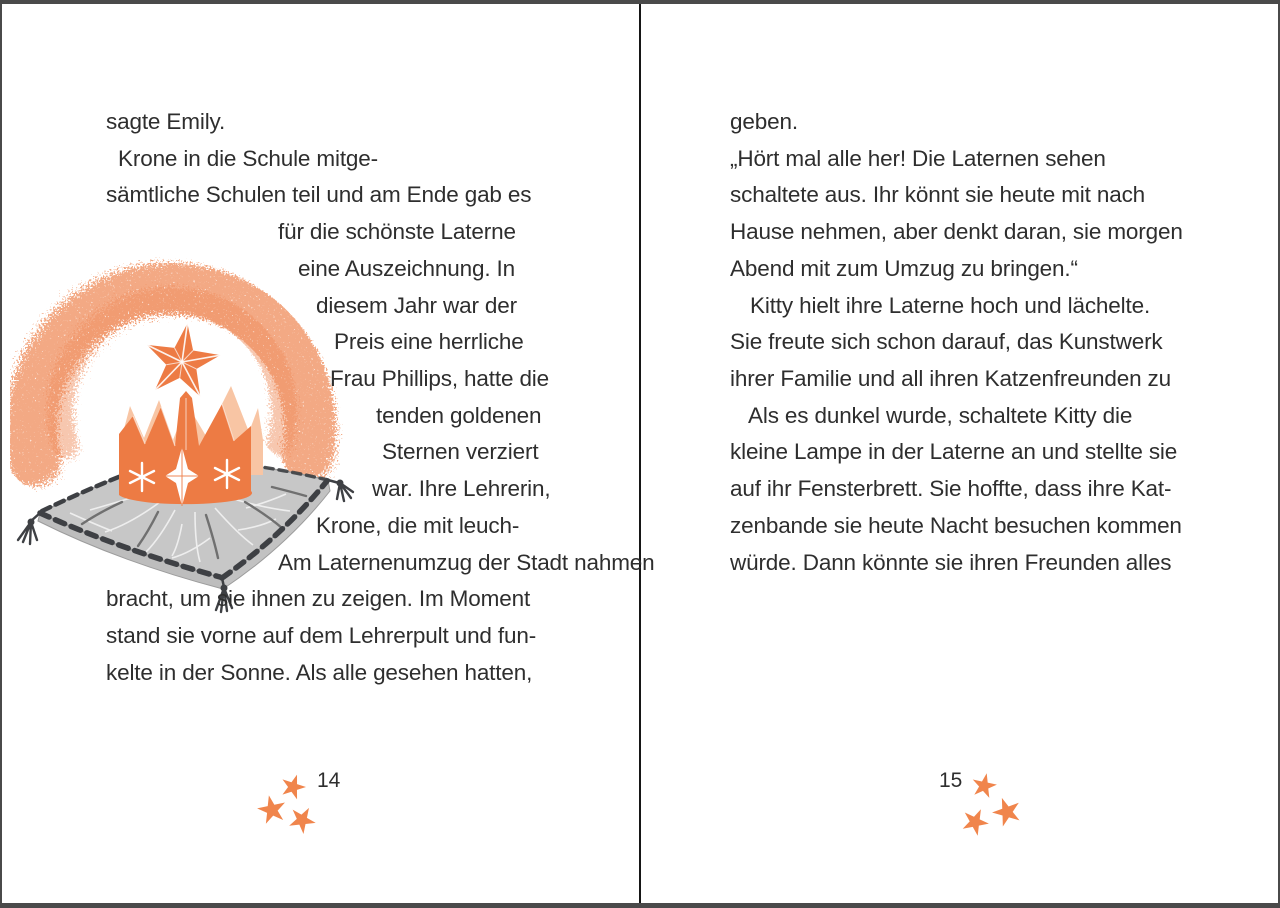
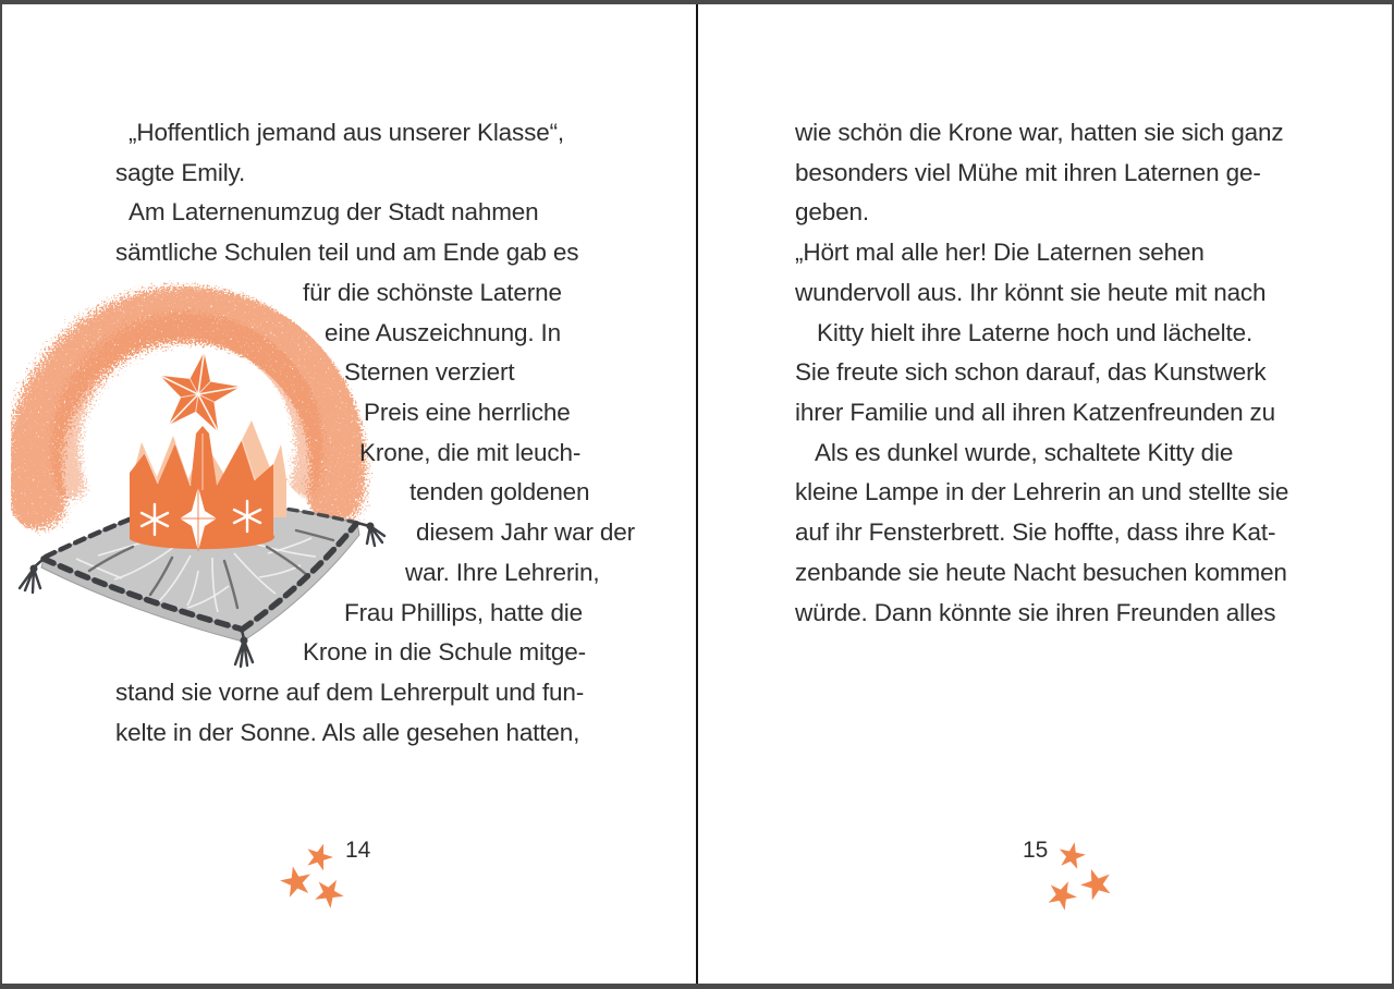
+ „Hoffentlich jemand aus unserer Klasse“,
  sagte Emily.
- Krone in die Schule mitge-
+ Am Laternenumzug der Stadt nahmen
  sämtliche Schulen teil und am Ende gab es
  für die schönste Laterne
  eine Auszeichnung. In
- diesem Jahr war der
+ Sternen verziert
  Preis eine herrliche
- Frau Phillips, hatte die
+ Krone, die mit leuch-
  tenden goldenen
- Sternen verziert
+ diesem Jahr war der
  war. Ihre Lehrerin,
- Krone, die mit leuch-
+ Frau Phillips, hatte die
- Am Laternenumzug der Stadt nahmen
+ Krone in die Schule mitge-
- bracht, um sie ihnen zu zeigen. Im Moment
  stand sie vorne auf dem Lehrerpult und fun-
  kelte in der Sonne. Als alle gesehen hatten,
  14
+ wie schön die Krone war, hatten sie sich ganz
+ besonders viel Mühe mit ihren Laternen ge-
  geben.
  „Hört mal alle her! Die Laternen sehen
- schaltete aus. Ihr könnt sie heute mit nach
+ wundervoll aus. Ihr könnt sie heute mit nach
- Hause nehmen, aber denkt daran, sie morgen
- Abend mit zum Umzug zu bringen.“
  Kitty hielt ihre Laterne hoch und lächelte.
  Sie freute sich schon darauf, das Kunstwerk
  ihrer Familie und all ihren Katzenfreunden zu
  Als es dunkel wurde, schaltete Kitty die
- kleine Lampe in der Laterne an und stellte sie
+ kleine Lampe in der Lehrerin an und stellte sie
  auf ihr Fensterbrett. Sie hoffte, dass ihre Kat-
  zenbande sie heute Nacht besuchen kommen
  würde. Dann könnte sie ihren Freunden alles
  15
